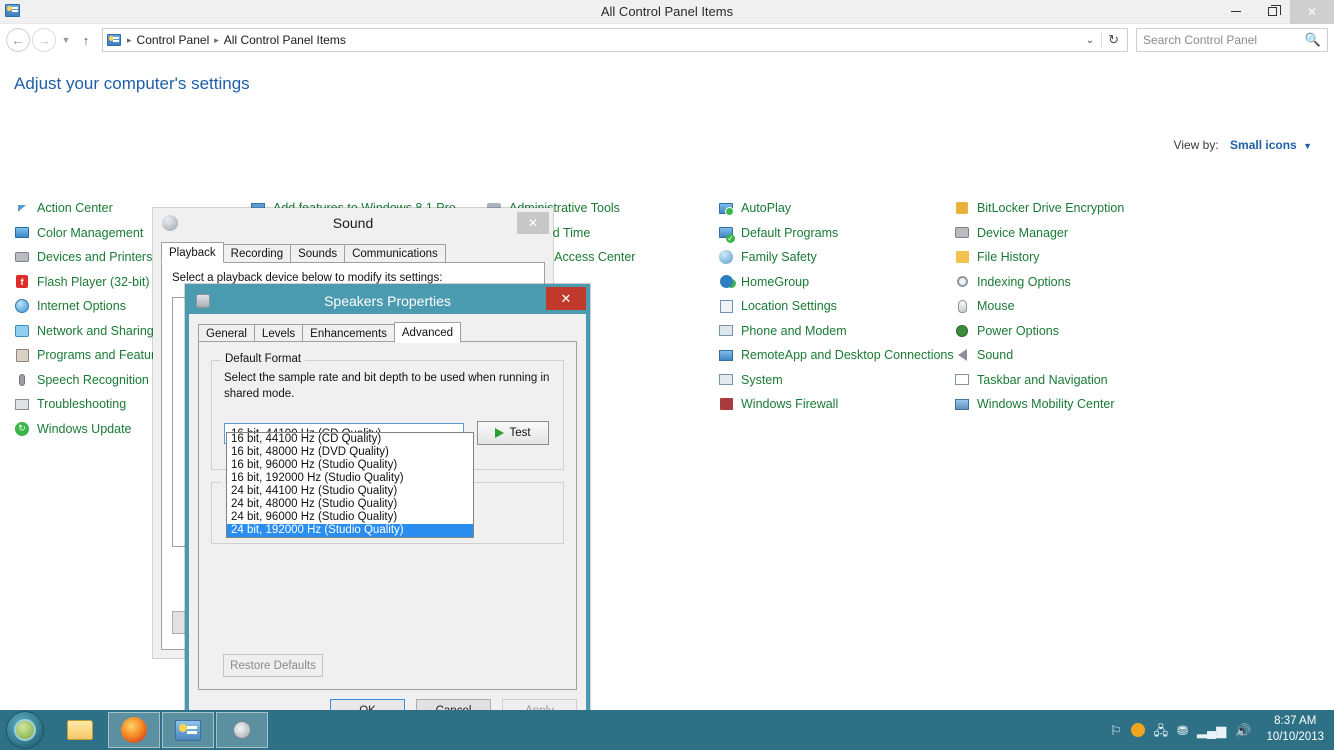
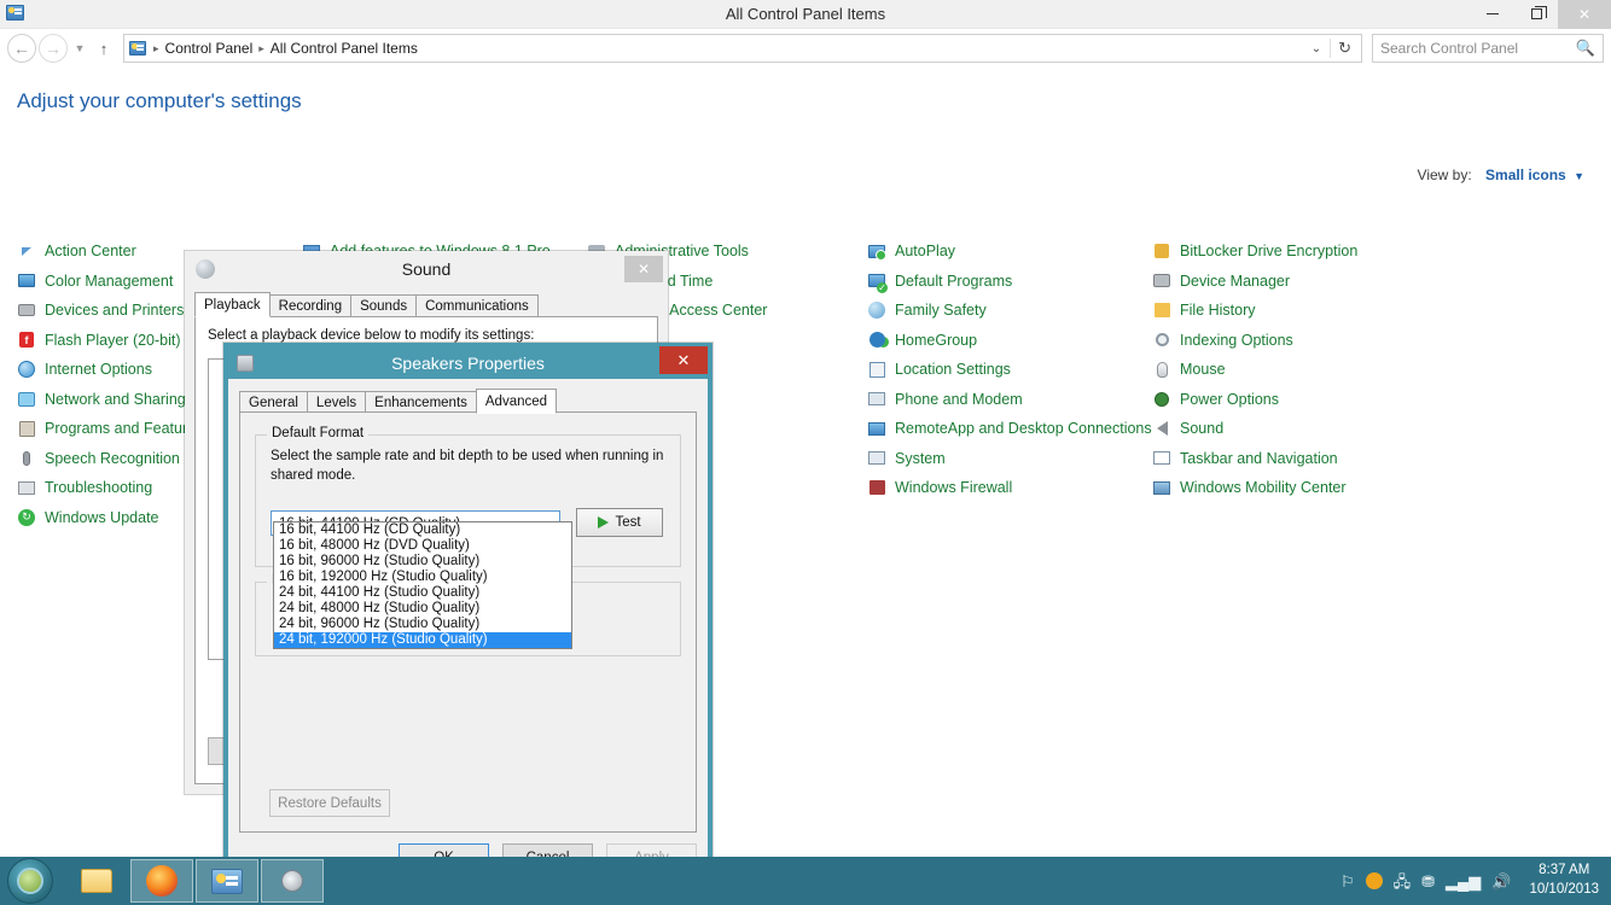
  All Control Panel Items
  ✕
  ←
  →
  ▼
  ↑
  ▸
  Control Panel
  ▸
  All Control Panel Items
  ⌄
  ↻
  Search Control Panel
  🔍
  Adjust your computer's settings
  View by: Small icons ▼
  Action Center
  Color Management
  Devices and Printers
  f
- Flash Player (32-bit)
+ Flash Player (20-bit)
  Internet Options
  Network and Sharing
  Programs and Featu
  Speech Recognition
  Troubleshooting
  ↻
  Windows Update
  AutoPlay
  Default Programs
  Family Safety
  HomeGroup
  Location Settings
  Phone and Modem
  RemoteApp and Desktop Connections
  System
  Windows Firewall
  BitLocker Drive Encryption
  Device Manager
  File History
  Indexing Options
  Mouse
  Power Options
  Sound
  Taskbar and Navigation
  Windows Mobility Center
  Sound
  ✕
  Playback
  Recording
  Sounds
  Communications
  Select a playback device below to modify its settings:
  Speakers Properties
  ✕
  General
  Levels
  Enhancements
  Advanced
  Default Format
  Select the sample rate and bit depth to be used when running in shared mode.
  Test
  Restore Defaults
  16 bit, 44100 Hz (CD Quality)
  16 bit, 48000 Hz (DVD Quality)
  16 bit, 96000 Hz (Studio Quality)
  16 bit, 192000 Hz (Studio Quality)
  24 bit, 44100 Hz (Studio Quality)
  24 bit, 48000 Hz (Studio Quality)
  24 bit, 96000 Hz (Studio Quality)
  24 bit, 192000 Hz (Studio Quality)
  ⚐
  🖧
  ⛃
  ▂▄▆
  🔊
  8:37 AM
  10/10/2013
